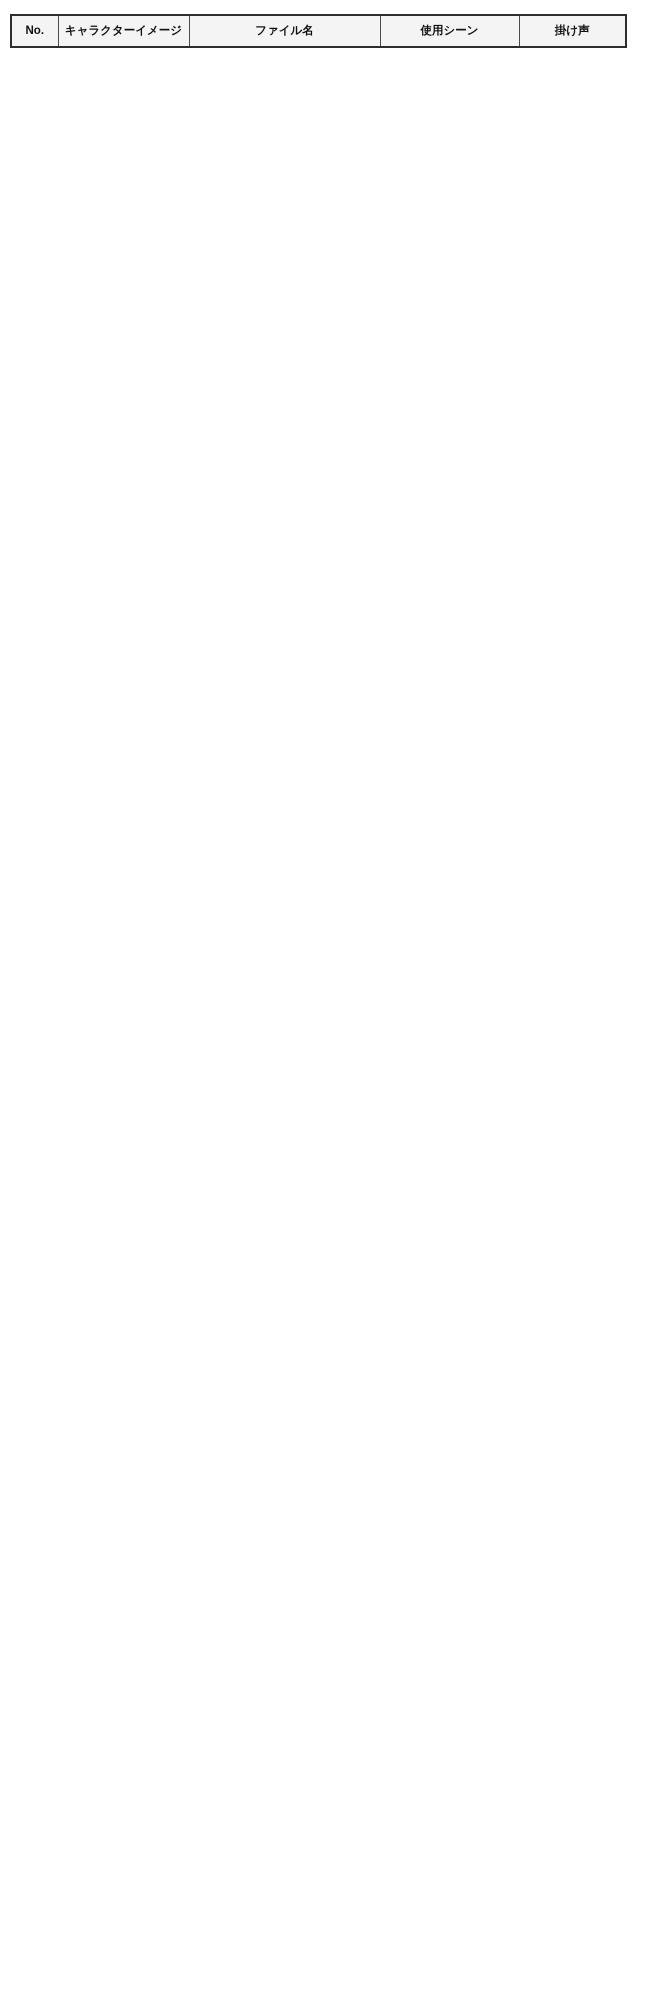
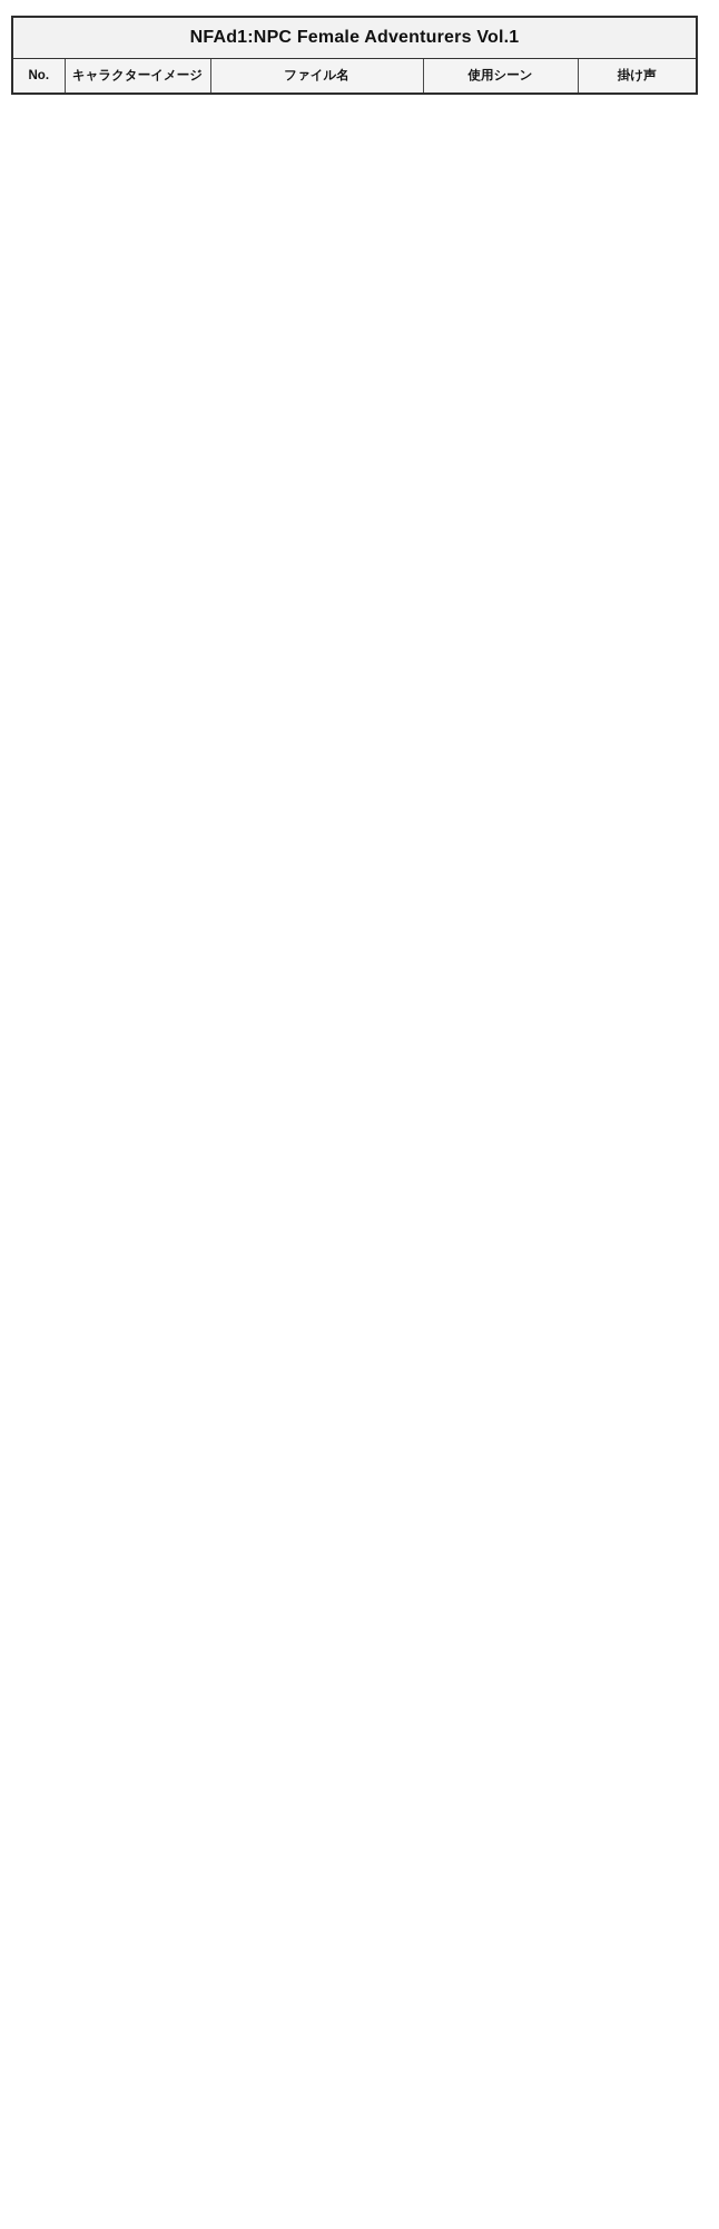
+ NFAd1:NPC Female Adventurers Vol.1
  No.	キャラクターイメージ	ファイル名	使用シーン	掛け声
